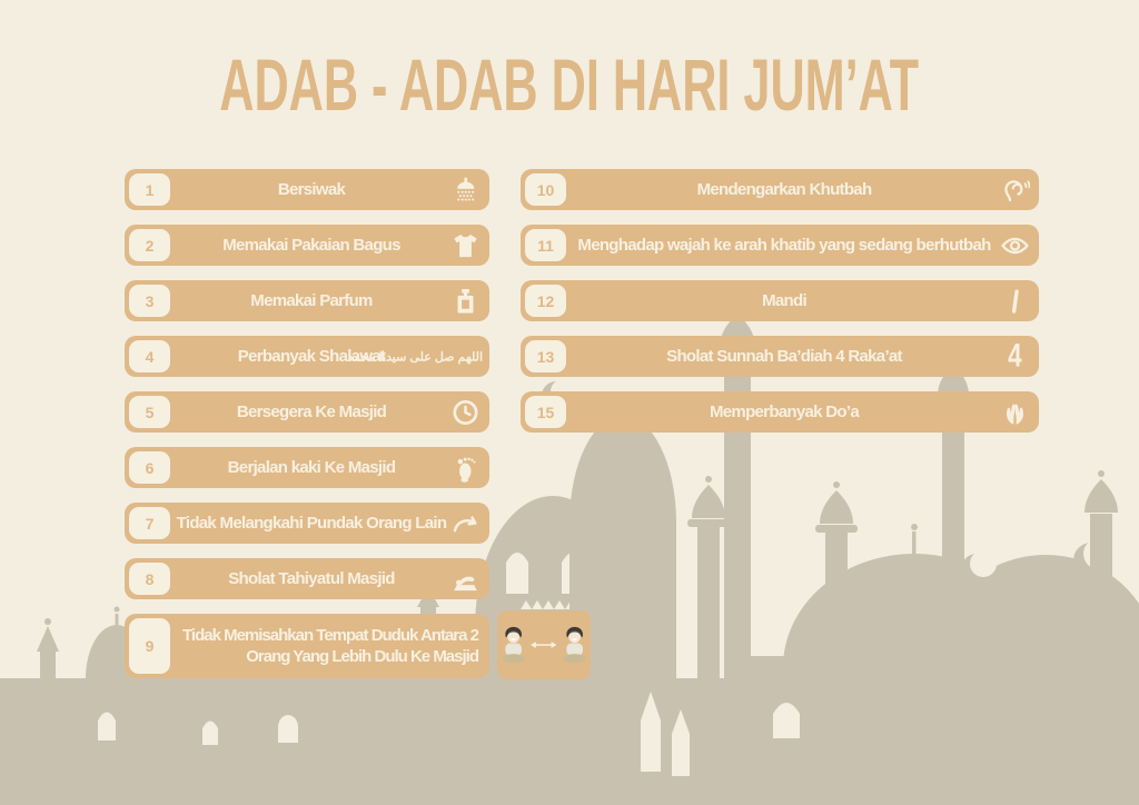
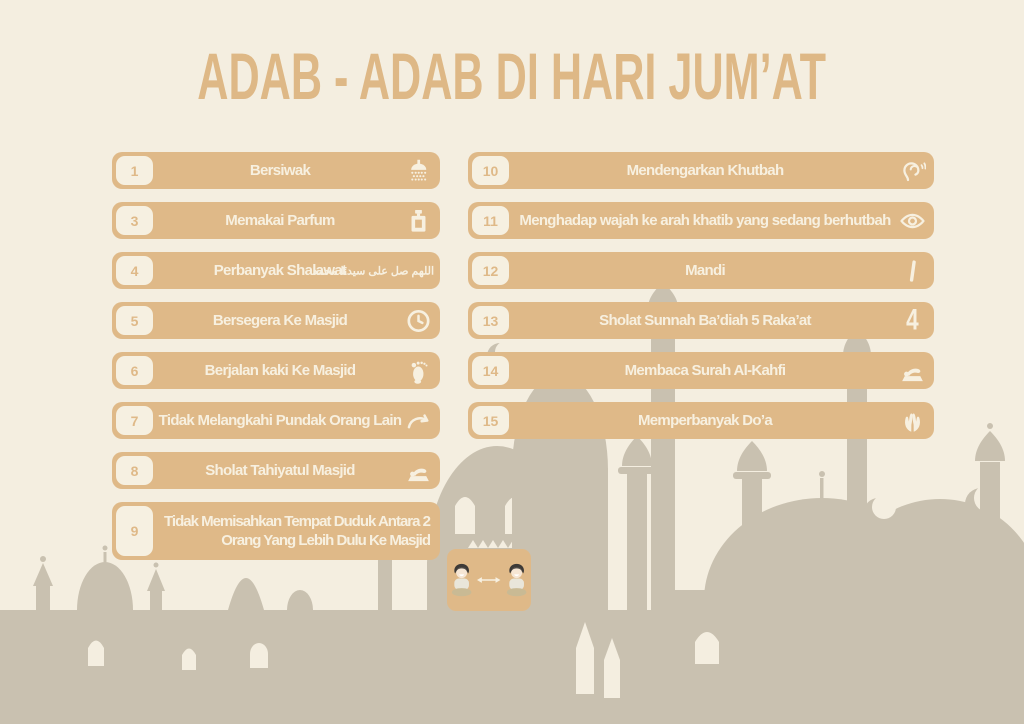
  ADAB - ADAB DI HARI JUM’AT
  1
  Bersiwak
- 2
- Memakai Pakaian Bagus
  3
  Memakai Parfum
  4
  Perbanyak Shalawat
  اللهم صل على سيدنا محمد
  5
  Bersegera Ke Masjid
  6
  Berjalan kaki Ke Masjid
  7
  Tidak Melangkahi Pundak Orang Lain
  8
  Sholat Tahiyatul Masjid
  9
  Tidak Memisahkan Tempat Duduk Antara 2
  Orang Yang Lebih Dulu Ke Masjid
  10
  Mendengarkan Khutbah
  11
  Menghadap wajah ke arah khatib yang sedang berhutbah
  12
  Mandi
  13
- Sholat Sunnah Ba’diah 4 Raka’at
+ Sholat Sunnah Ba’diah 5 Raka’at
  4
+ 14
+ Membaca Surah Al-Kahfi
  15
  Memperbanyak Do’a
